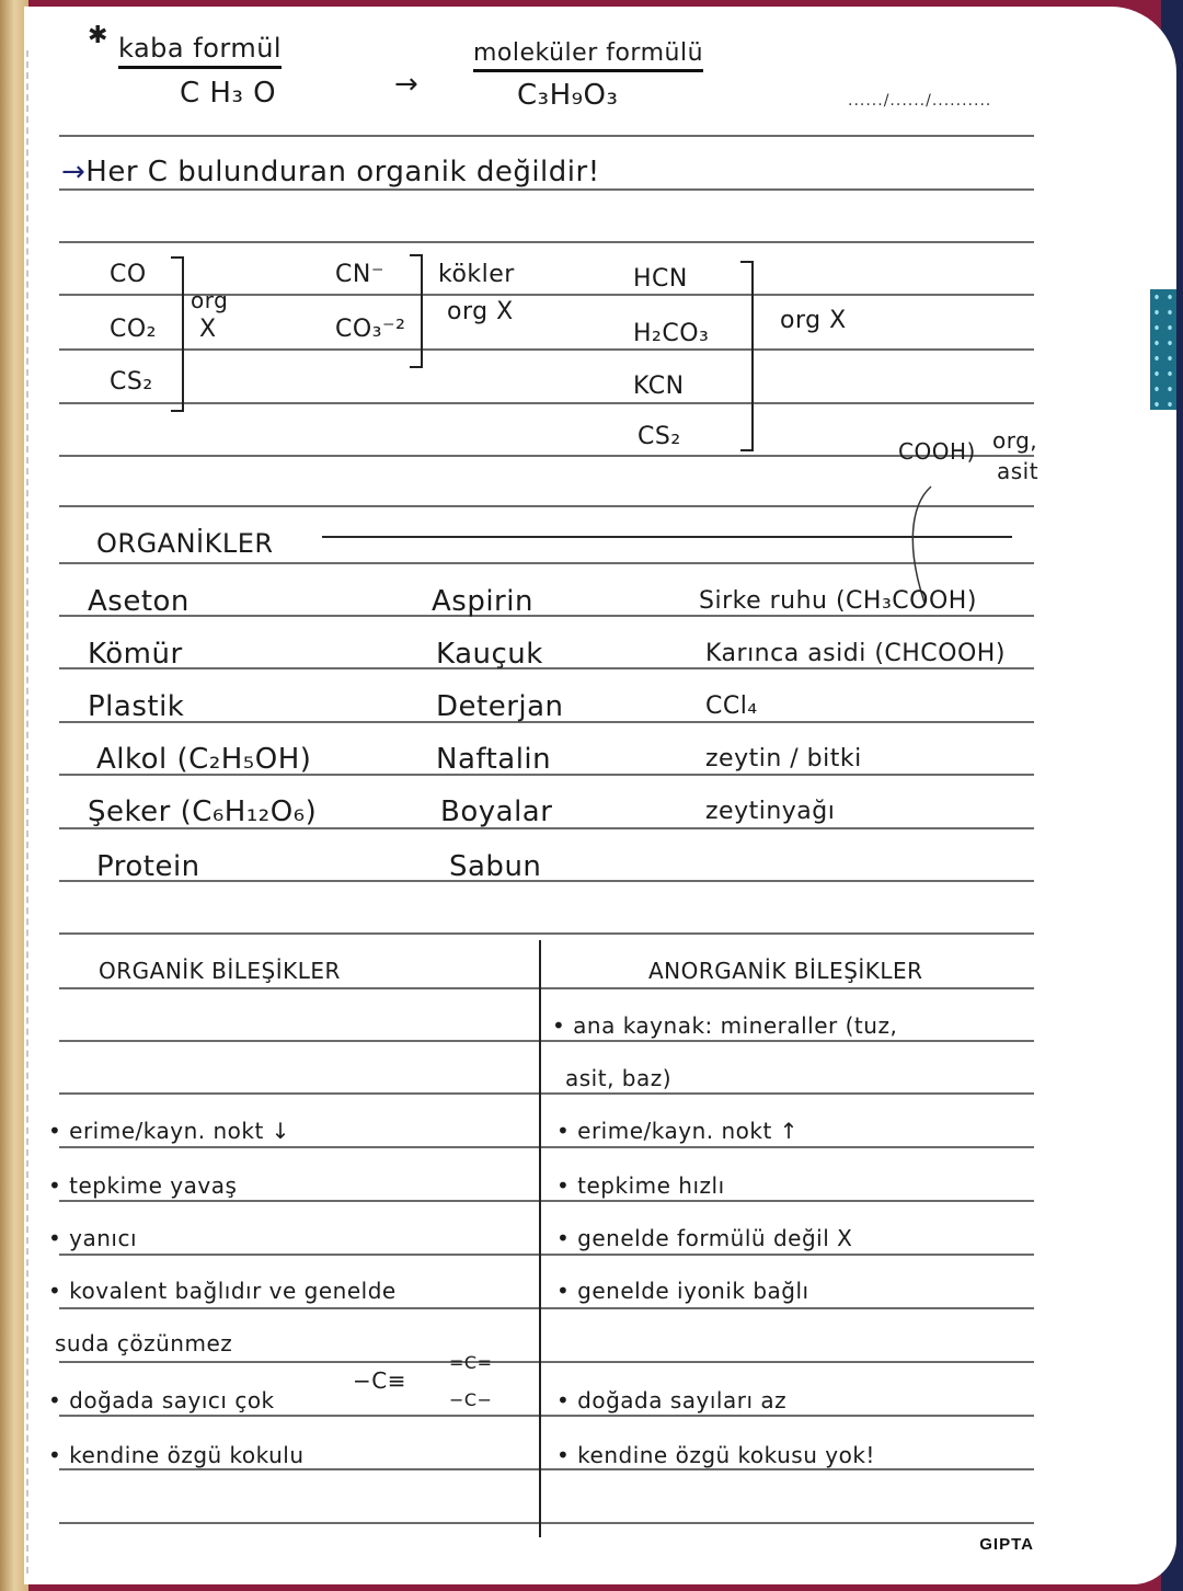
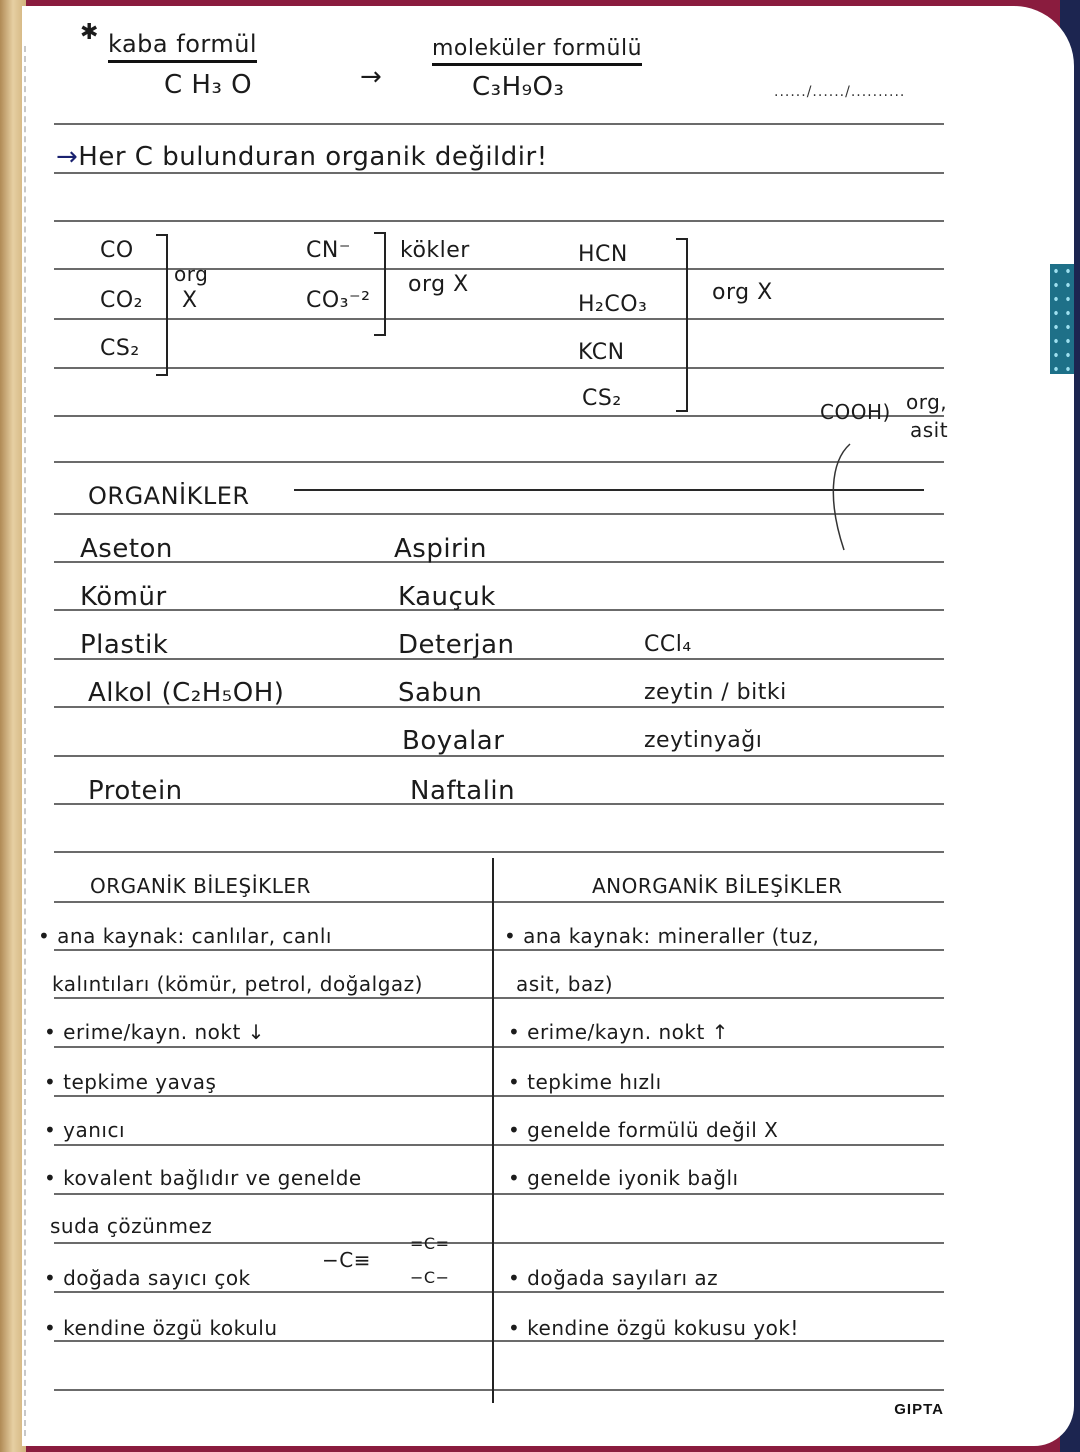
  ✱
  kaba formül
  C H₃ O
  →
  moleküler formülü
  C₃H₉O₃
  ....../....../..........
  →Her C bulunduran organik değildir!
  CO
  CO₂
  CS₂
  org
  X
  CN⁻
  CO₃⁻²
  kökler
  org X
  HCN
  H₂CO₃
  KCN
  CS₂
  org X
  COOH)
  org,
  asit
  ORGANİKLER
  Aseton
  Kömür
  Plastik
  Alkol (C₂H₅OH)
- Şeker (C₆H₁₂O₆)
  Protein
  Aspirin
  Kauçuk
  Deterjan
- Naftalin
+ Sabun
  Boyalar
- Sabun
+ Naftalin
- Sirke ruhu (CH₃COOH)
- Karınca asidi (CHCOOH)
  CCl₄
  zeytin / bitki
  zeytinyağı
  ORGANİK BİLEŞİKLER
+ • ana kaynak: canlılar, canlı
+ kalıntıları (kömür, petrol, doğalgaz)
  • erime/kayn. nokt ↓
  • tepkime yavaş
  • yanıcı
  • kovalent bağlıdır ve genelde
  suda çözünmez
  • doğada sayıcı çok
  • kendine özgü kokulu
  −C≡
  =C=
  −C−
  ANORGANİK BİLEŞİKLER
  • ana kaynak: mineraller (tuz,
  asit, baz)
  • erime/kayn. nokt ↑
  • tepkime hızlı
  • genelde formülü değil X
  • genelde iyonik bağlı
  • doğada sayıları az
  • kendine özgü kokusu yok!
  GIPTA
